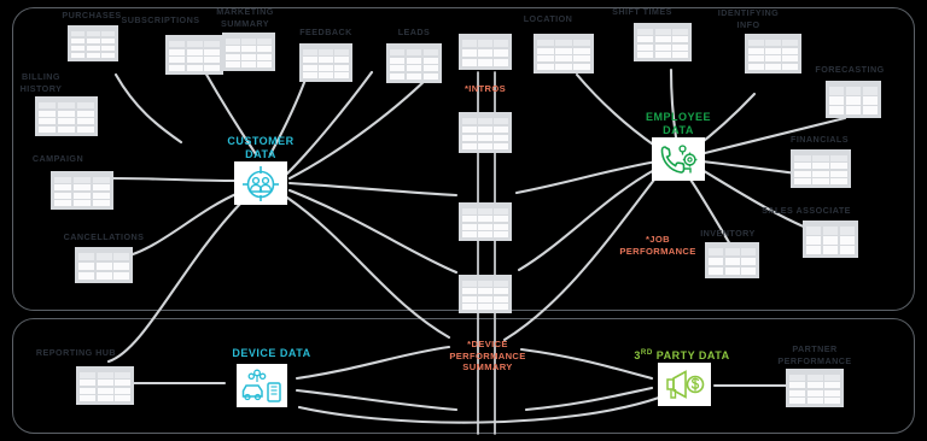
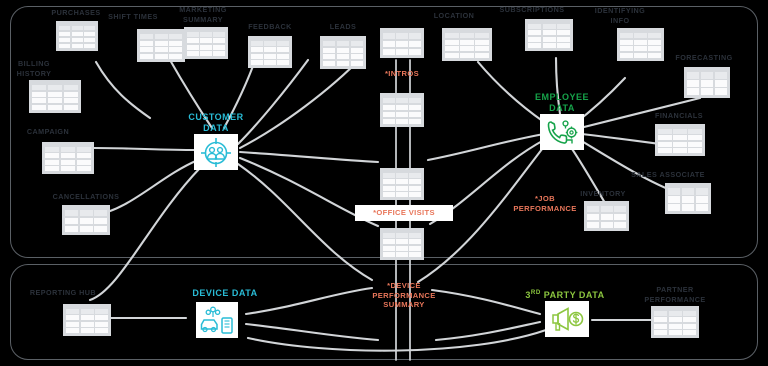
  PURCHASES
  BILLING
  HISTORY
- SUBSCRIPTIONS
+ SHIFT TIMES
  MARKETING
  SUMMARY
  FEEDBACK
  LEADS
  CAMPAIGN
  CANCELLATIONS
  LOCATION
- SHIFT TIMES
+ SUBSCRIPTIONS
  IDENTIFYING
  INFO
  FORECASTING
  FINANCIALS
  SALES ASSOCIATE
  INVENTORY
  REPORTING HUB
  PARTNER
  PERFORMANCE
  CUSTOMER
  DATA
  EMPLOYEE
  DATA
  DEVICE DATA
  3 PARTY DATA
  *INTROS
+ *OFFICE VISITS
  *JOB
  PERFORMANCE
  *DEVICE
  PERFORMANCE
  SUMMARY
